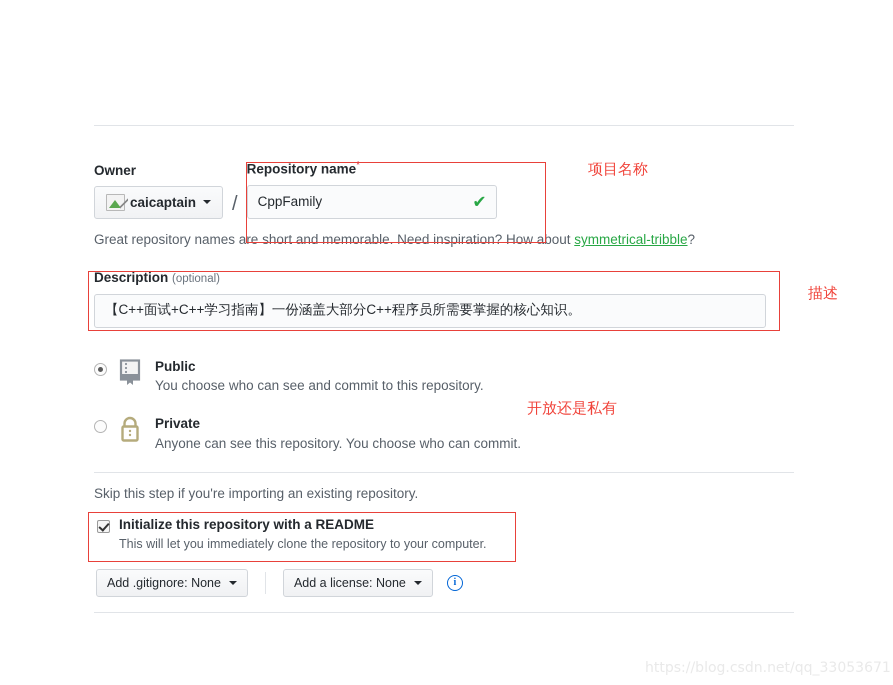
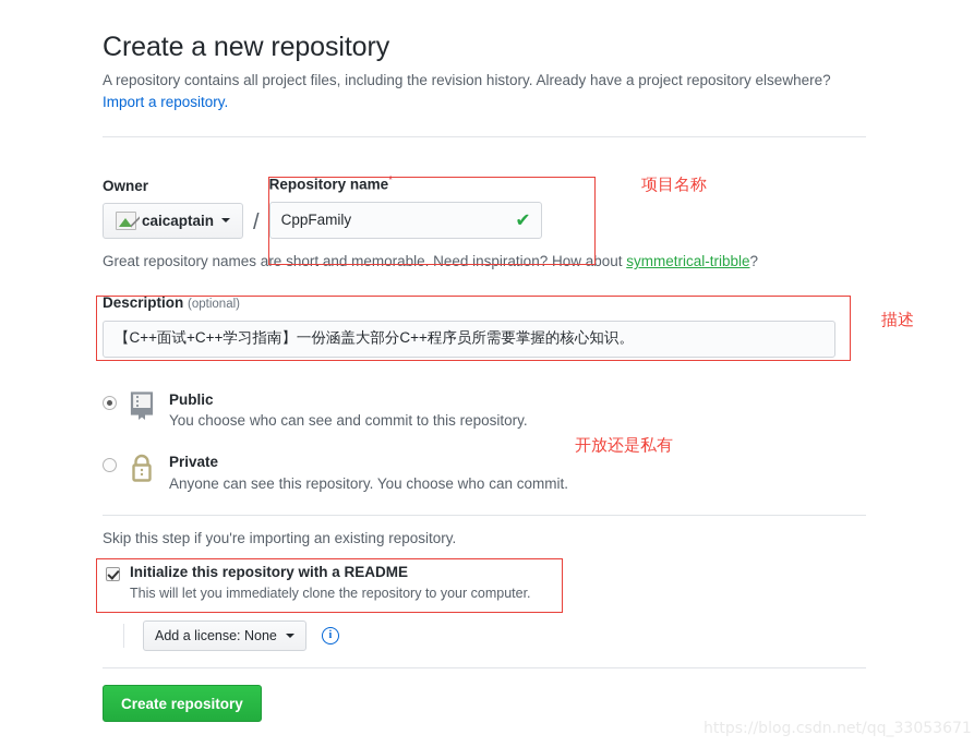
+ Create a new repository
+ A repository contains all project files, including the revision history. Already have a project repository elsewhere?
+ Import a repository.
  Owner
  caicaptain
  /
  Repository name*
  CppFamily
  ✔
  Great repository names are short and memorable. Need inspiration? How about symmetrical-tribble?
  Description (optional)
  【C++面试+C++学习指南】一份涵盖大部分C++程序员所需要掌握的核心知识。
  Public
  You choose who can see and commit to this repository.
  Private
  Anyone can see this repository. You choose who can commit.
  Skip this step if you're importing an existing repository.
  Initialize this repository with a README
  This will let you immediately clone the repository to your computer.
- Add .gitignore: None
  Add a license: None
  i
+ Create repository
  项目名称
  描述
  开放还是私有
